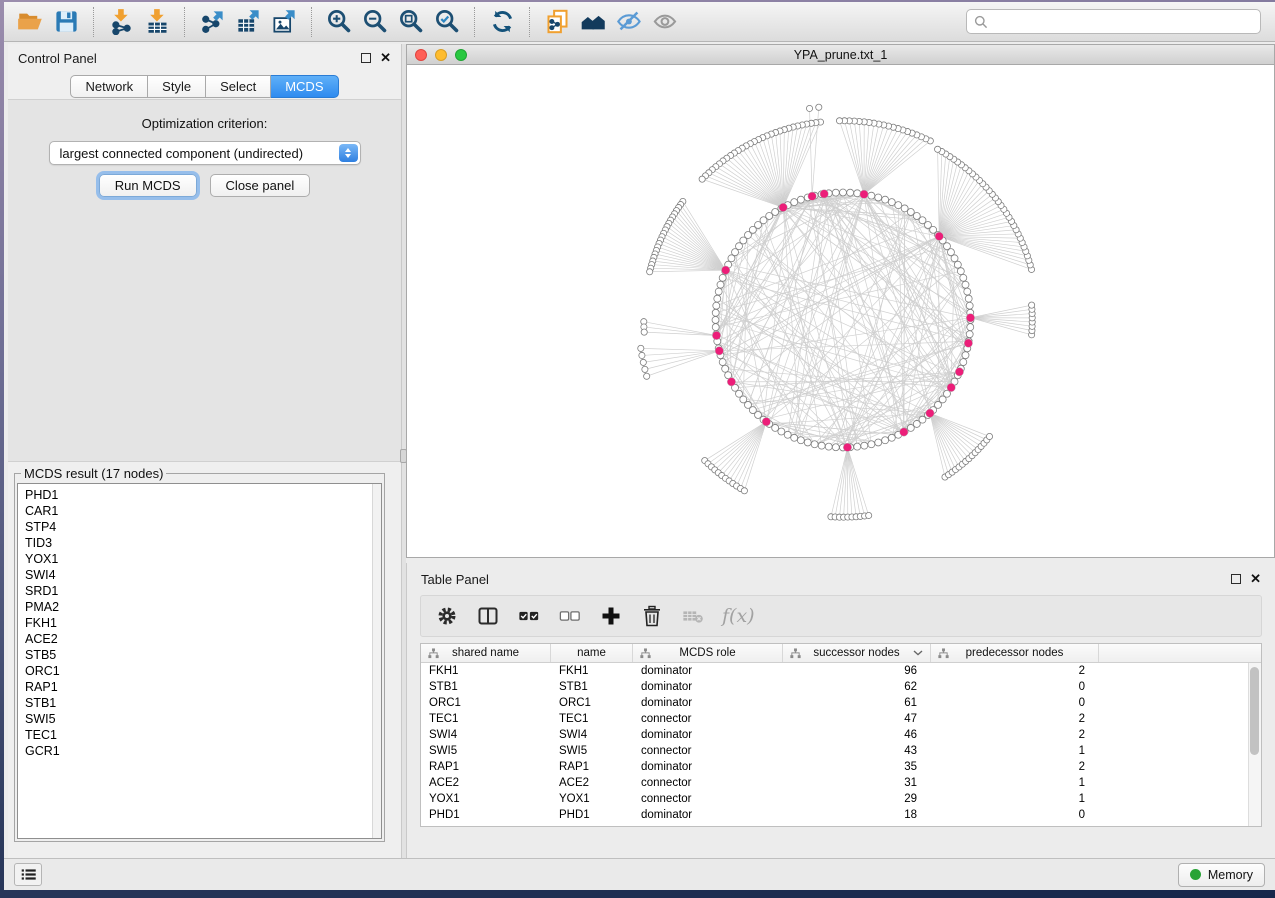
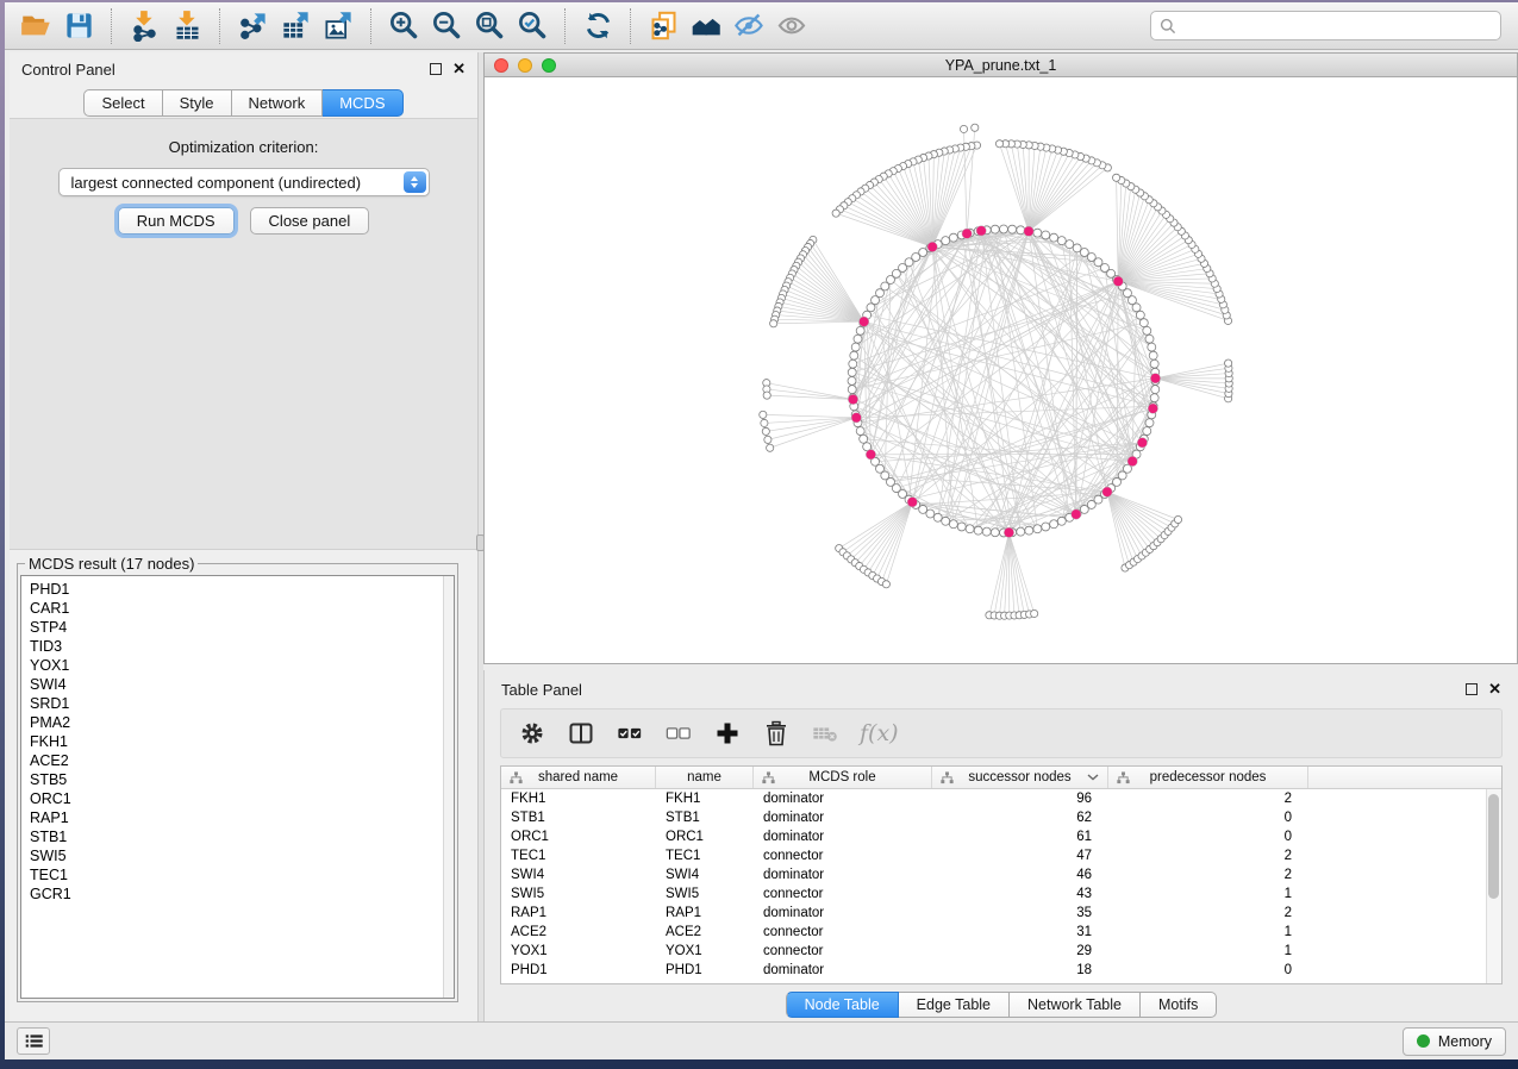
  Control Panel
  ✕
- Network
+ Select
  Style
- Select
+ Network
  MCDS
  Optimization criterion:
  largest connected component (undirected)
  Run MCDS
  Close panel
  MCDS result (17 nodes)
  PHD1
  CAR1
  STP4
  TID3
  YOX1
  SWI4
  SRD1
  PMA2
  FKH1
  ACE2
  STB5
  ORC1
  RAP1
  STB1
  SWI5
  TEC1
  GCR1
  YPA_prune.txt_1
  Table Panel
  ✕
  f(x)
  shared name
  name
  MCDS role
  successor nodes
  predecessor nodes
  FKH1
  FKH1
  dominator
  96
  2
  STB1
  STB1
  dominator
  62
  0
  ORC1
  ORC1
  dominator
  61
  0
  TEC1
  TEC1
  connector
  47
  2
  SWI4
  SWI4
  dominator
  46
  2
  SWI5
  SWI5
  connector
  43
  1
  RAP1
  RAP1
  dominator
  35
  2
  ACE2
  ACE2
  connector
  31
  1
  YOX1
  YOX1
  connector
  29
  1
  PHD1
  PHD1
  dominator
  18
  0
+ Node Table
+ Edge Table
+ Network Table
+ Motifs
  Memory
